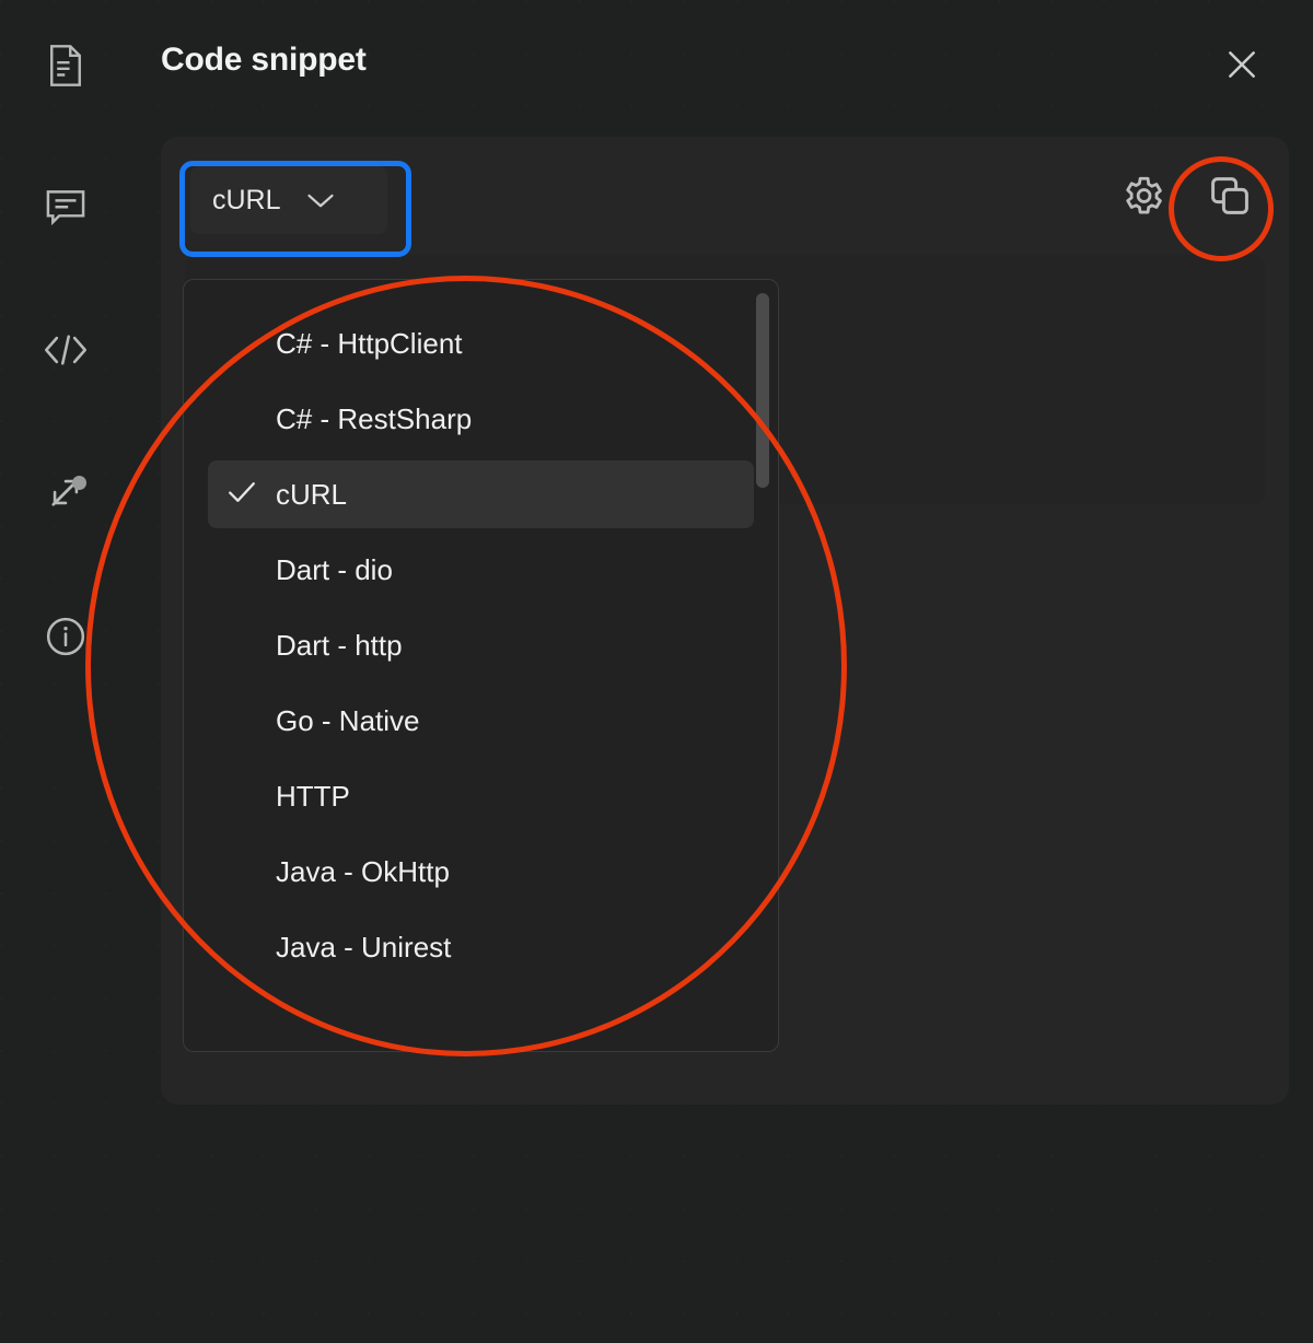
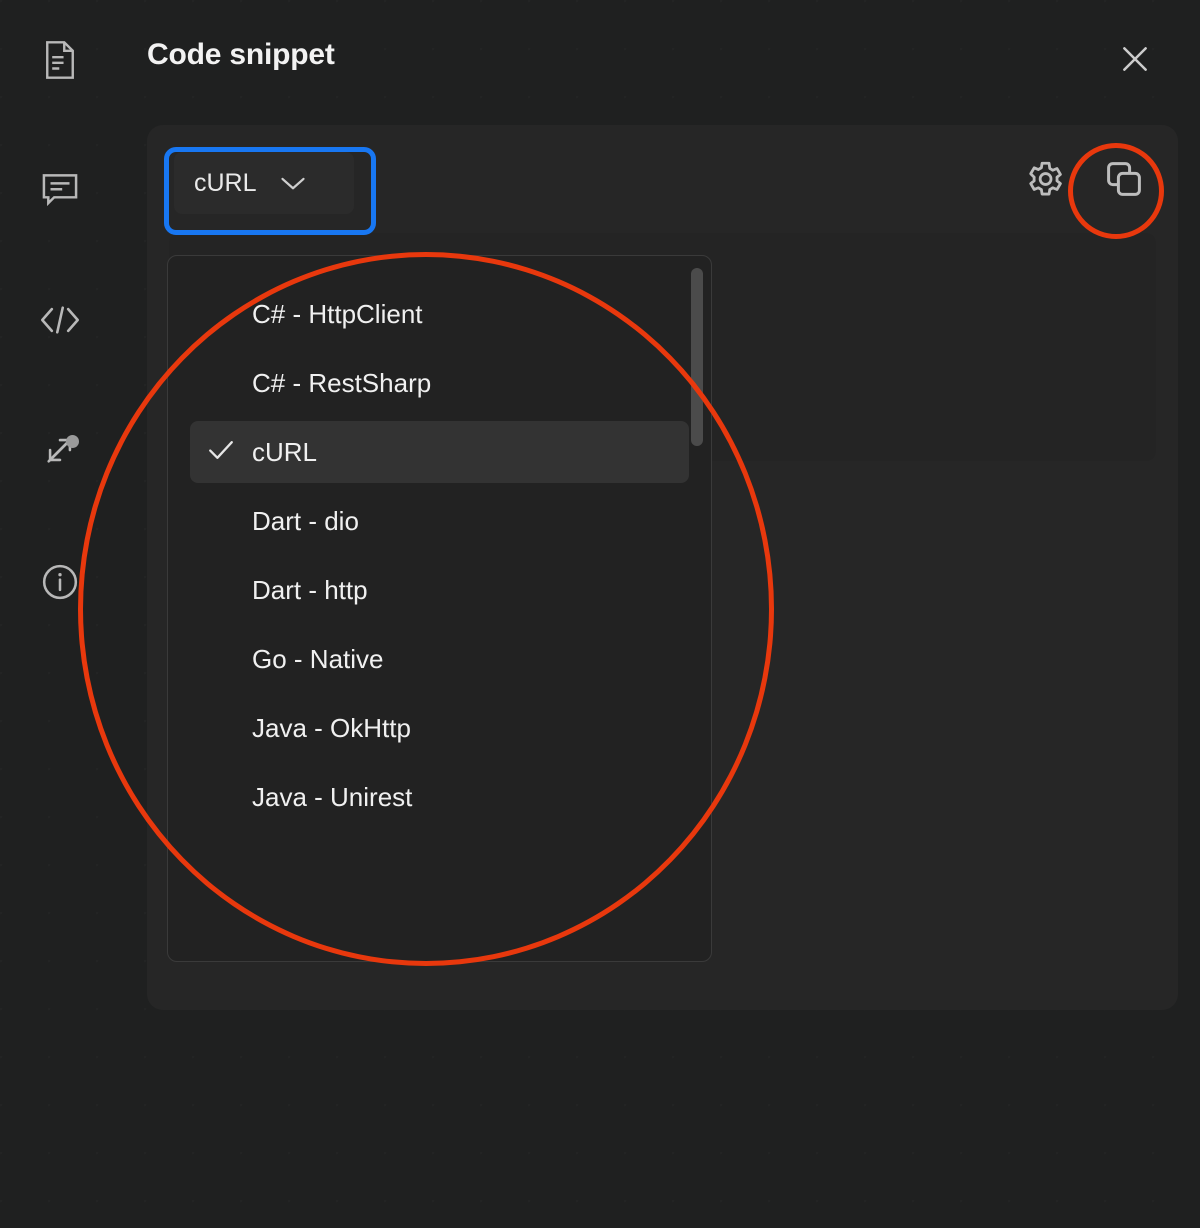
  Code snippet
  cURL
  C# - HttpClient
  C# - RestSharp
  cURL
  Dart - dio
  Dart - http
  Go - Native
- HTTP
  Java - OkHttp
  Java - Unirest
